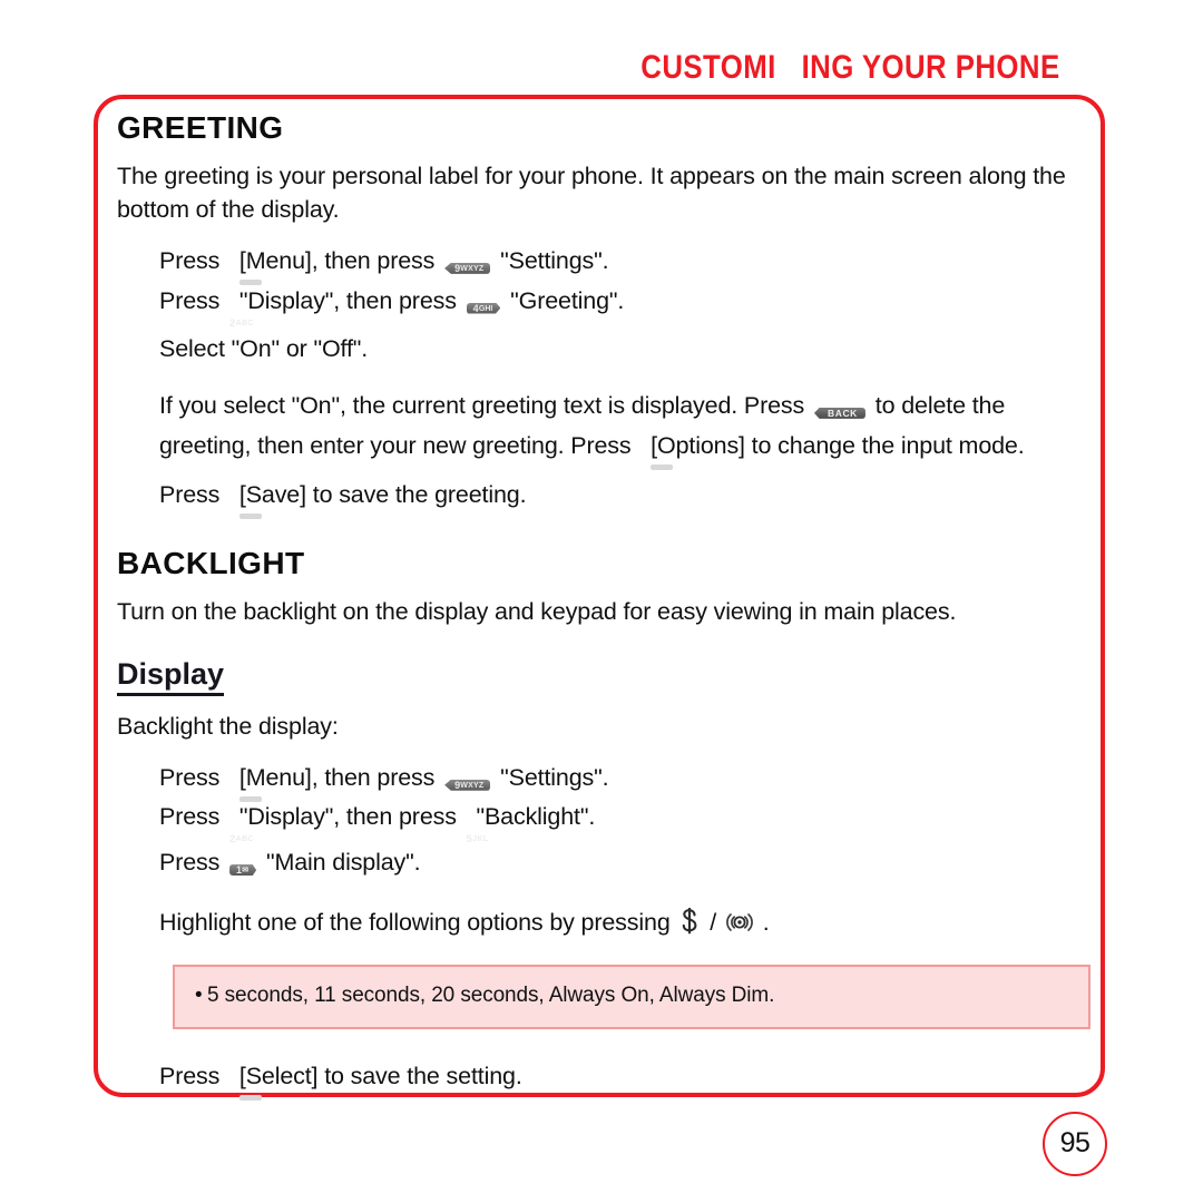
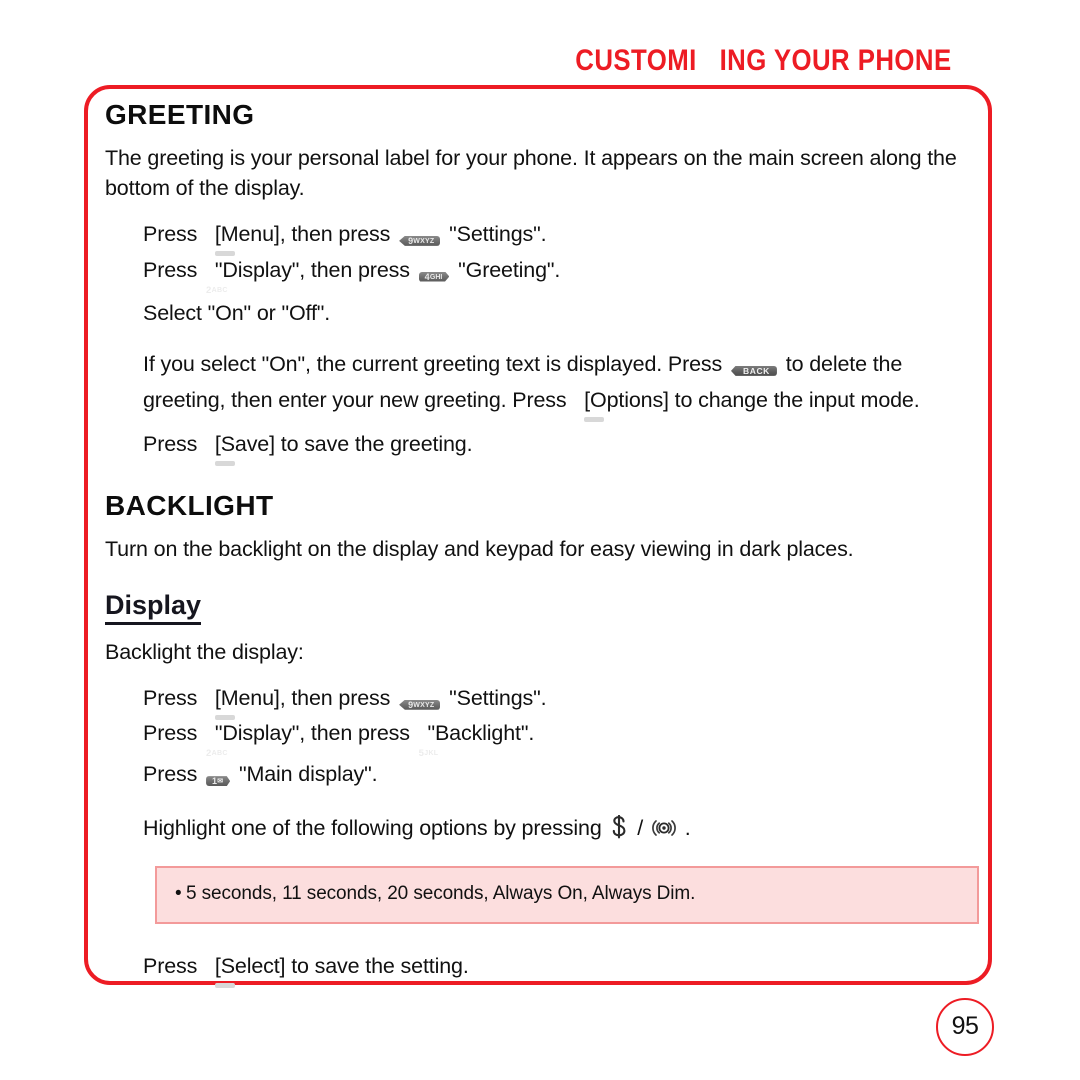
  CUSTOMI ING YOUR PHONE
  GREETING
  The greeting is your personal label for your phone. It appears on the main screen along the bottom of the display.
  Press [Menu], then press 9 "Settings".
  Press
  "Display", then press 4 "Greeting".
  Select "On" or "Off".
  If you select "On", the current greeting text is displayed. Press BACK to delete the greeting, then enter your new greeting. Press [Options] to change the input mode.
  Press [Save] to save the greeting.
  BACKLIGHT
- Turn on the backlight on the display and keypad for easy viewing in main places.
+ Turn on the backlight on the display and keypad for easy viewing in dark places.
  Display
  Backlight the display:
  Press [Menu], then press 9 "Settings".
  Press
  "Display", then press
  "Backlight".
  Press 1 "Main display".
  Highlight one of the following options by pressing / .
  • 5 seconds, 11 seconds, 20 seconds, Always On, Always Dim.
  Press [Select] to save the setting.
  95
